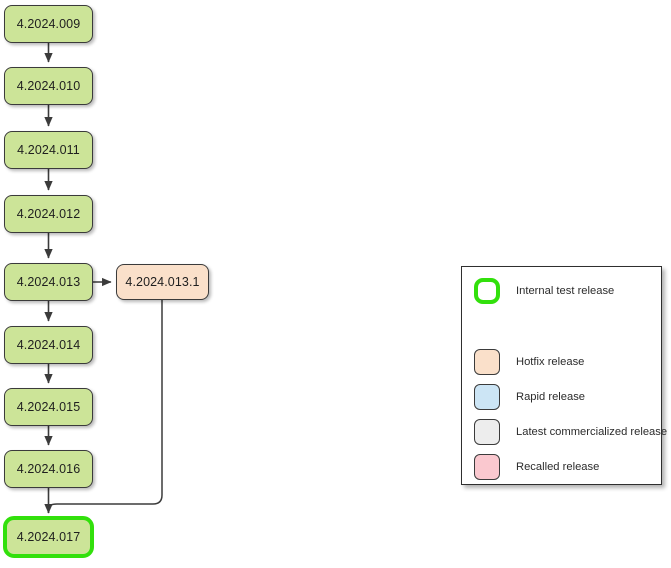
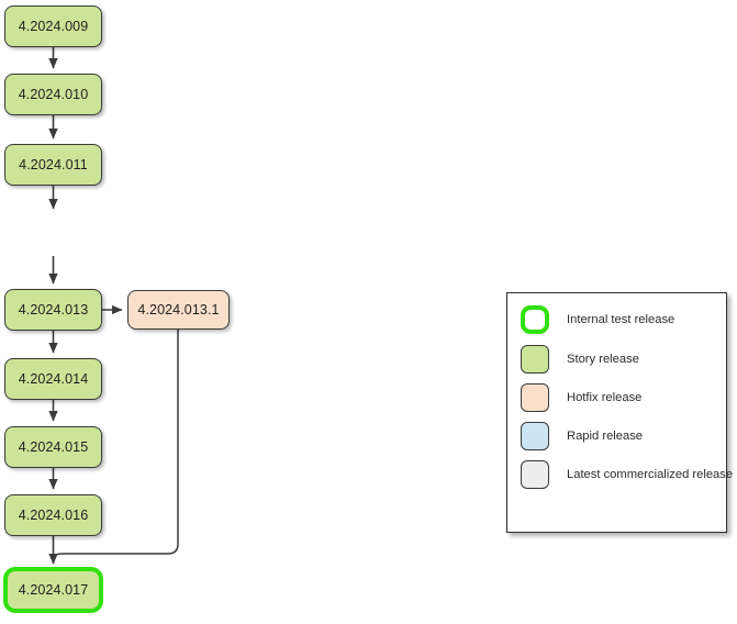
  4.2024.009
  4.2024.010
  4.2024.011
- 4.2024.012
  4.2024.013
  4.2024.013.1
  4.2024.014
  4.2024.015
  4.2024.016
  4.2024.017
  Internal test release
+ Story release
  Hotfix release
  Rapid release
  Latest commercialized release
- Recalled release
